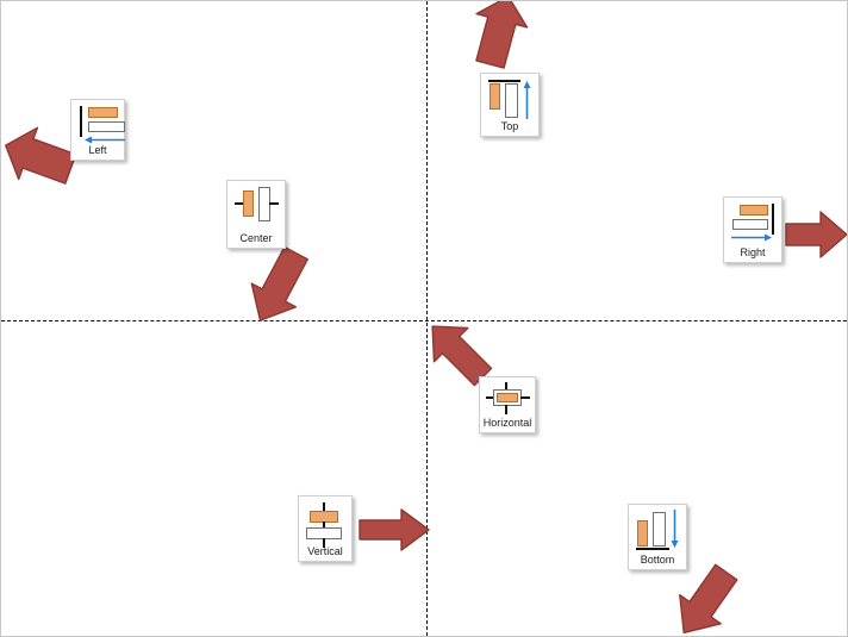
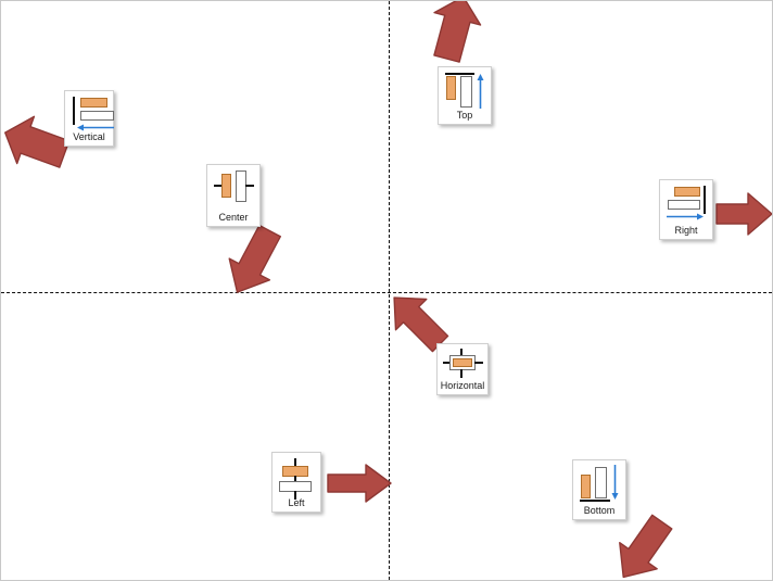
- Left
+ Vertical
  Top
  Center
  Right
  Horizontal
- Vertical
+ Left
  Bottom
